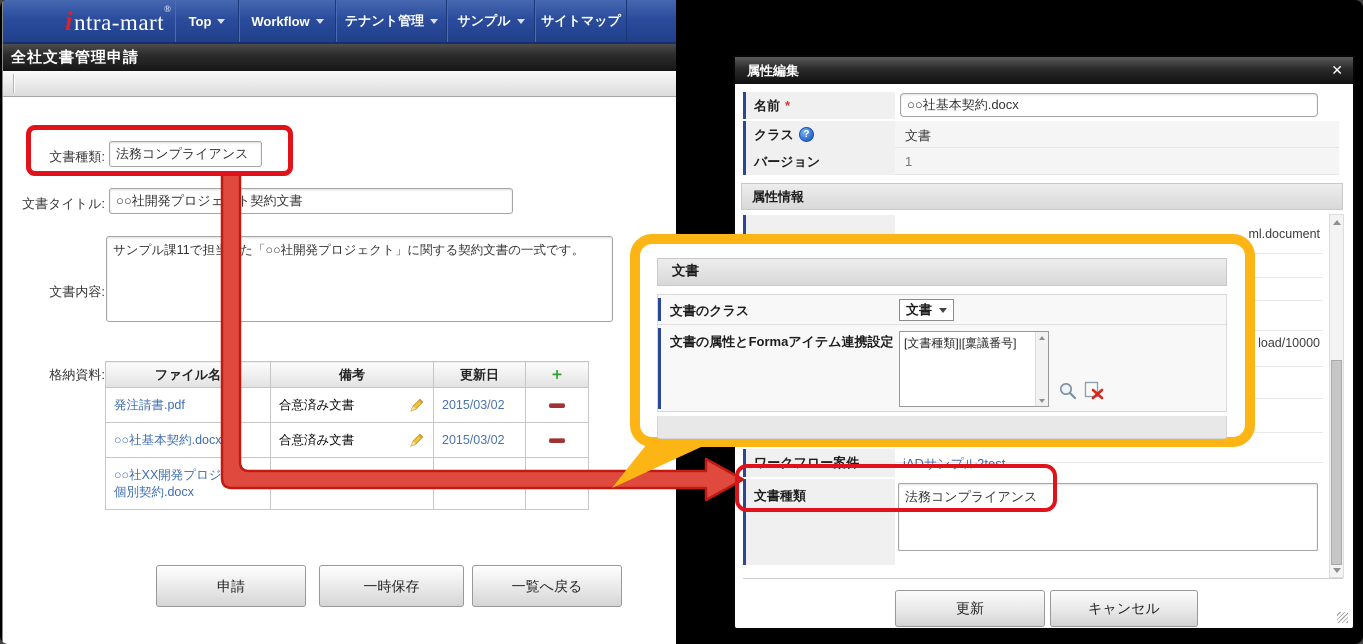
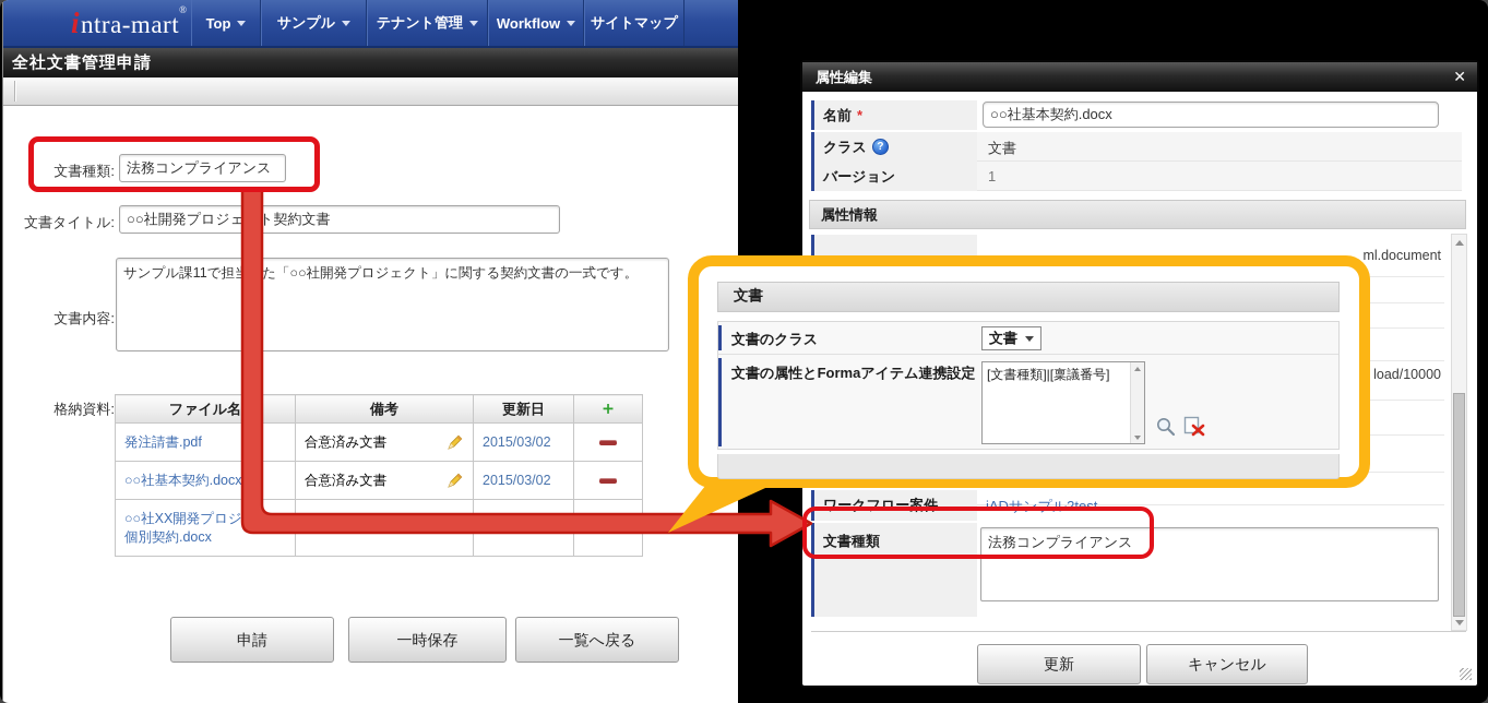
  intra-mart®
  Top
- Workflow
+ サンプル
  テナント管理
- サンプル
+ Workflow
  サイトマップ
  全社文書管理申請
  文書種類:
  法務コンプライアンス
  文書タイトル:
  ○○社開発プロジェト契約文書
  文書内容:
  サンプル課11で担た「○○社開発プロジェクト」に関する契約文書の一式です。
  格納資料:
  ファイル名	備考	更新日	＋
  発注請書.pdf	合意済み文書	2015/03/02
  ○○社基本契約.docx	合意済み文書	2015/03/02
  ○○社XX開発プロジ個別契約.docx
  申請
  一時保存
  一覧へ戻る
  属性編集
  ✕
  名前
  *
  ○○社基本契約.docx
  クラス
  ?
  文書
  バージョン
  1
  属性情報
  ml.document
  load/10000
  ワークフロー案件
  iADサンプル2test
  文書種類
  法務コンプライアンス
  更新
  キャンセル
  文書
  文書のクラス
  文書
  文書の属性とFormaアイテム連携設定
  [文書種類]|[稟議番号]
